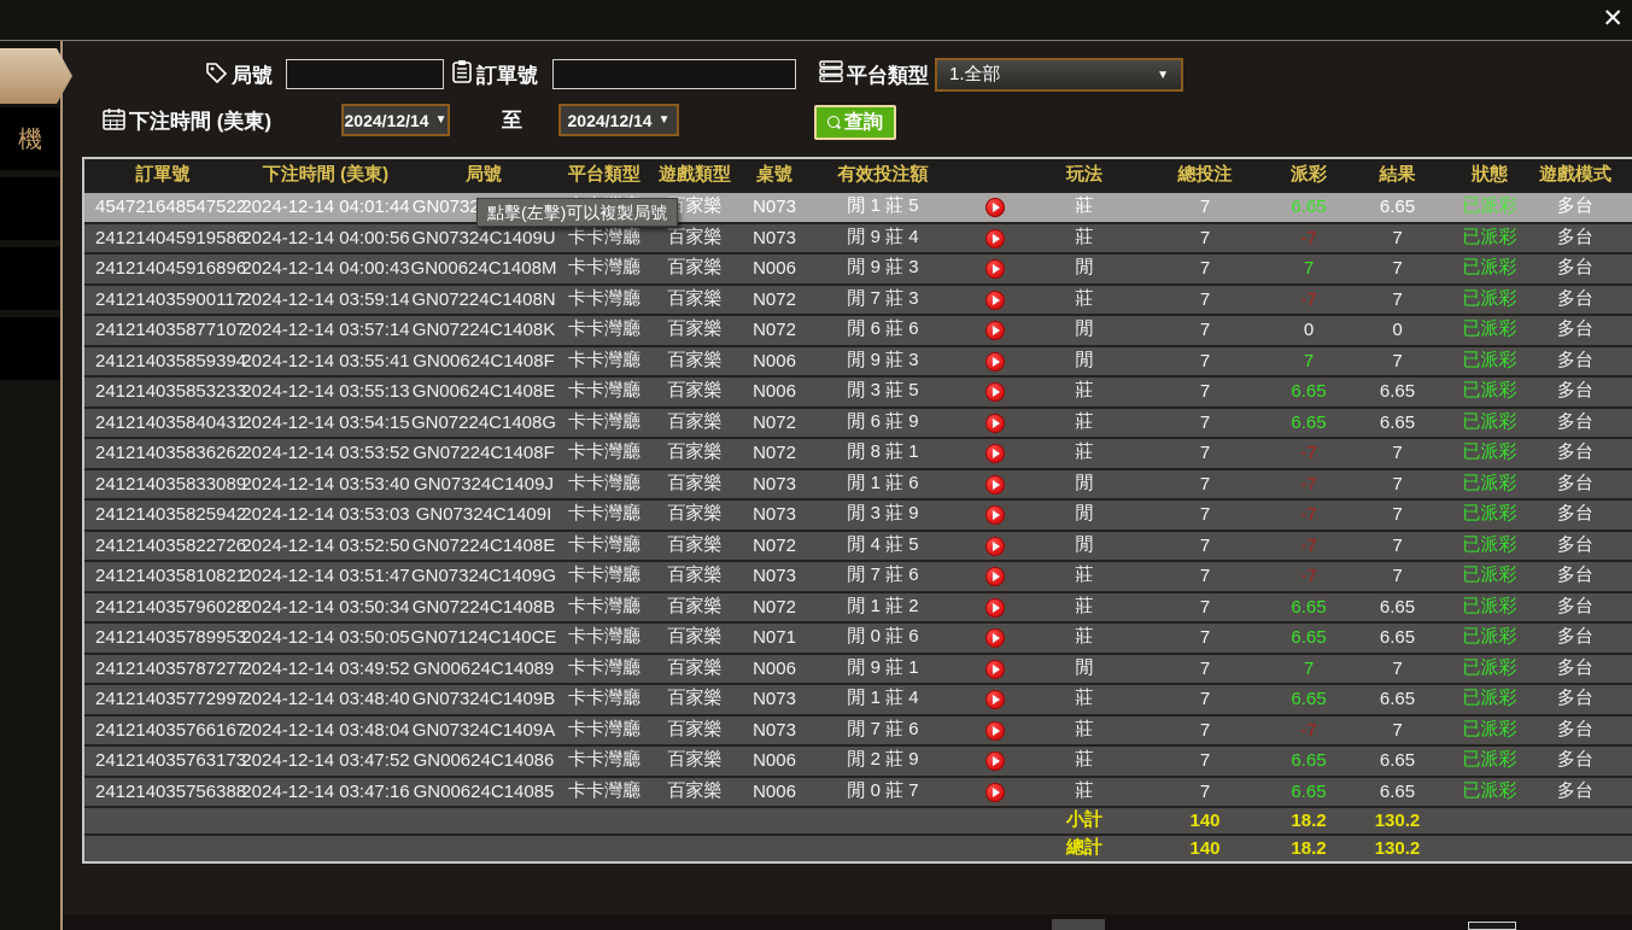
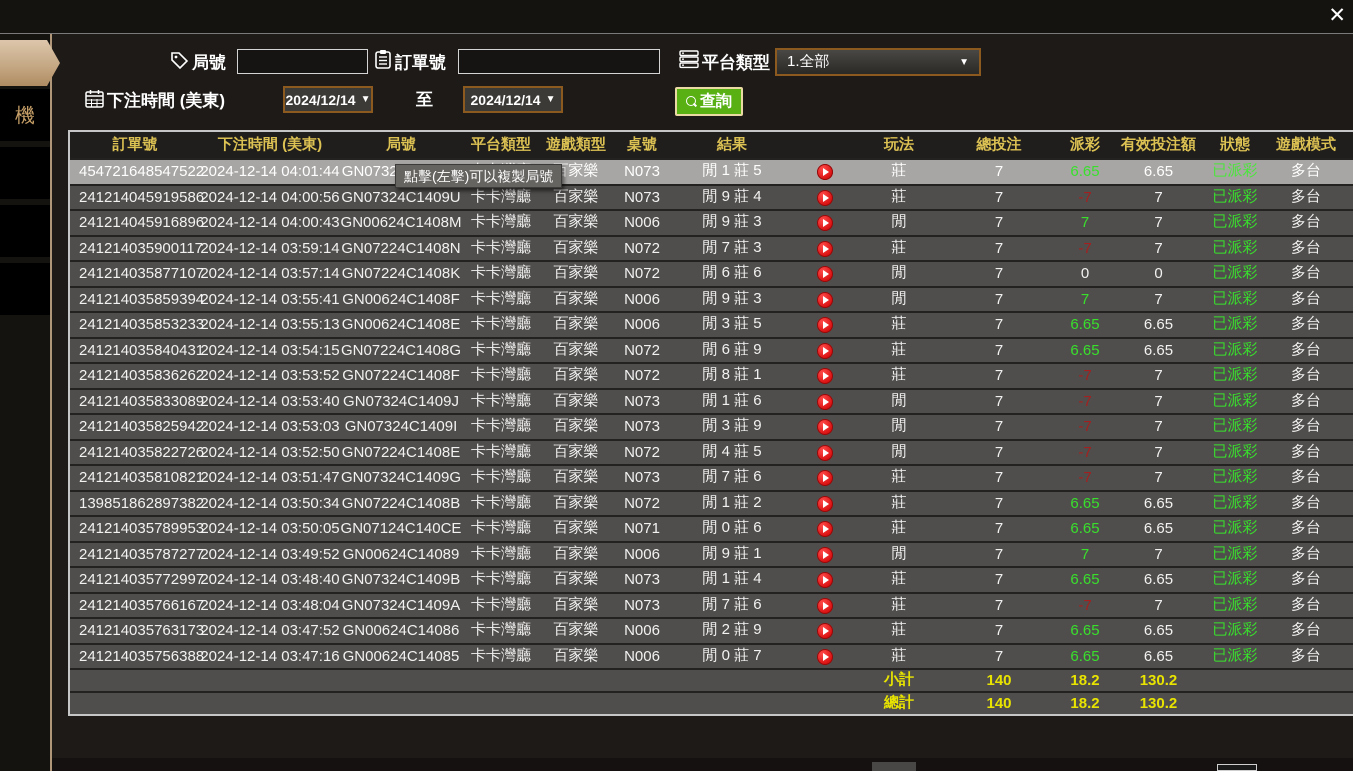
  ✕
  機
  局號
  訂單號
  平台類型
  1.全部
  ▼
  下注時間 (美東)
  2024/12/14
  ▼
  至
  2024/12/14
  ▼
  查詢
  訂單號
  下注時間 (美東)
  局號
  平台類型
  遊戲類型
  桌號
- 有效投注額
+ 結果
  玩法
  總投注
  派彩
- 結果
+ 有效投注額
  狀態
  遊戲模式
  454721648547522
  2024-12-14 04:01:44
  N073
  閒 1 莊 5
  莊
  7
  6.65
  6.65
  已派彩
  多台
  241214045919586
  2024-12-14 04:00:56
  GN07324C1409U
  卡卡灣廳
  百家樂
  N073
  閒 9 莊 4
  莊
  7
  -7
  7
  已派彩
  多台
  241214045916896
  2024-12-14 04:00:43
  GN00624C1408M
  卡卡灣廳
  百家樂
  N006
  閒 9 莊 3
  閒
  7
  7
  7
  已派彩
  多台
  241214035900117
  2024-12-14 03:59:14
  GN07224C1408N
  卡卡灣廳
  百家樂
  N072
  閒 7 莊 3
  莊
  7
  -7
  7
  已派彩
  多台
  241214035877107
  2024-12-14 03:57:14
  GN07224C1408K
  卡卡灣廳
  百家樂
  N072
  閒 6 莊 6
  閒
  7
  0
  0
  已派彩
  多台
  241214035859394
  2024-12-14 03:55:41
  GN00624C1408F
  卡卡灣廳
  百家樂
  N006
  閒 9 莊 3
  閒
  7
  7
  7
  已派彩
  多台
  241214035853233
  2024-12-14 03:55:13
  GN00624C1408E
  卡卡灣廳
  百家樂
  N006
  閒 3 莊 5
  莊
  7
  6.65
  6.65
  已派彩
  多台
  241214035840431
  2024-12-14 03:54:15
  GN07224C1408G
  卡卡灣廳
  百家樂
  N072
  閒 6 莊 9
  莊
  7
  6.65
  6.65
  已派彩
  多台
  241214035836262
  2024-12-14 03:53:52
  GN07224C1408F
  卡卡灣廳
  百家樂
  N072
  閒 8 莊 1
  莊
  7
  -7
  7
  已派彩
  多台
  241214035833089
  2024-12-14 03:53:40
  GN07324C1409J
  卡卡灣廳
  百家樂
  N073
  閒 1 莊 6
  閒
  7
  -7
  7
  已派彩
  多台
  241214035825942
  2024-12-14 03:53:03
  GN07324C1409I
  卡卡灣廳
  百家樂
  N073
  閒 3 莊 9
  閒
  7
  -7
  7
  已派彩
  多台
  241214035822726
  2024-12-14 03:52:50
  GN07224C1408E
  卡卡灣廳
  百家樂
  N072
  閒 4 莊 5
  閒
  7
  -7
  7
  已派彩
  多台
  241214035810821
  2024-12-14 03:51:47
  GN07324C1409G
  卡卡灣廳
  百家樂
  N073
  閒 7 莊 6
  莊
  7
  -7
  7
  已派彩
  多台
- 241214035796028
+ 139851862897382
  2024-12-14 03:50:34
  GN07224C1408B
  卡卡灣廳
  百家樂
  N072
  閒 1 莊 2
  莊
  7
  6.65
  6.65
  已派彩
  多台
  241214035789953
  2024-12-14 03:50:05
  GN07124C140CE
  卡卡灣廳
  百家樂
  N071
  閒 0 莊 6
  莊
  7
  6.65
  6.65
  已派彩
  多台
  241214035787277
  2024-12-14 03:49:52
  GN00624C14089
  卡卡灣廳
  百家樂
  N006
  閒 9 莊 1
  閒
  7
  7
  7
  已派彩
  多台
  241214035772997
  2024-12-14 03:48:40
  GN07324C1409B
  卡卡灣廳
  百家樂
  N073
  閒 1 莊 4
  莊
  7
  6.65
  6.65
  已派彩
  多台
  241214035766167
  2024-12-14 03:48:04
  GN07324C1409A
  卡卡灣廳
  百家樂
  N073
  閒 7 莊 6
  莊
  7
  -7
  7
  已派彩
  多台
  241214035763173
  2024-12-14 03:47:52
  GN00624C14086
  卡卡灣廳
  百家樂
  N006
  閒 2 莊 9
  莊
  7
  6.65
  6.65
  已派彩
  多台
  241214035756388
  2024-12-14 03:47:16
  GN00624C14085
  卡卡灣廳
  百家樂
  N006
  閒 0 莊 7
  莊
  7
  6.65
  6.65
  已派彩
  多台
  小計
  140
  18.2
  130.2
  總計
  140
  18.2
  130.2
  點擊(左擊)可以複製局號
